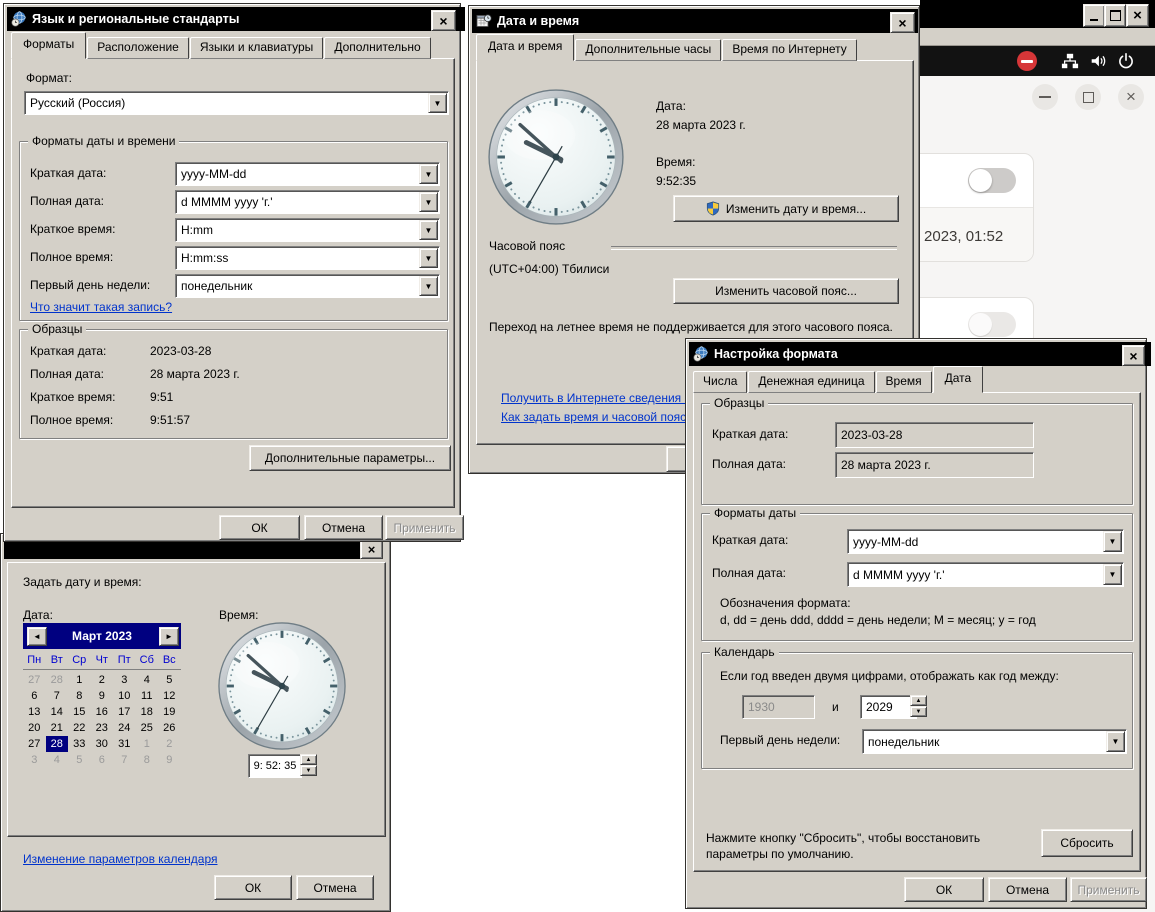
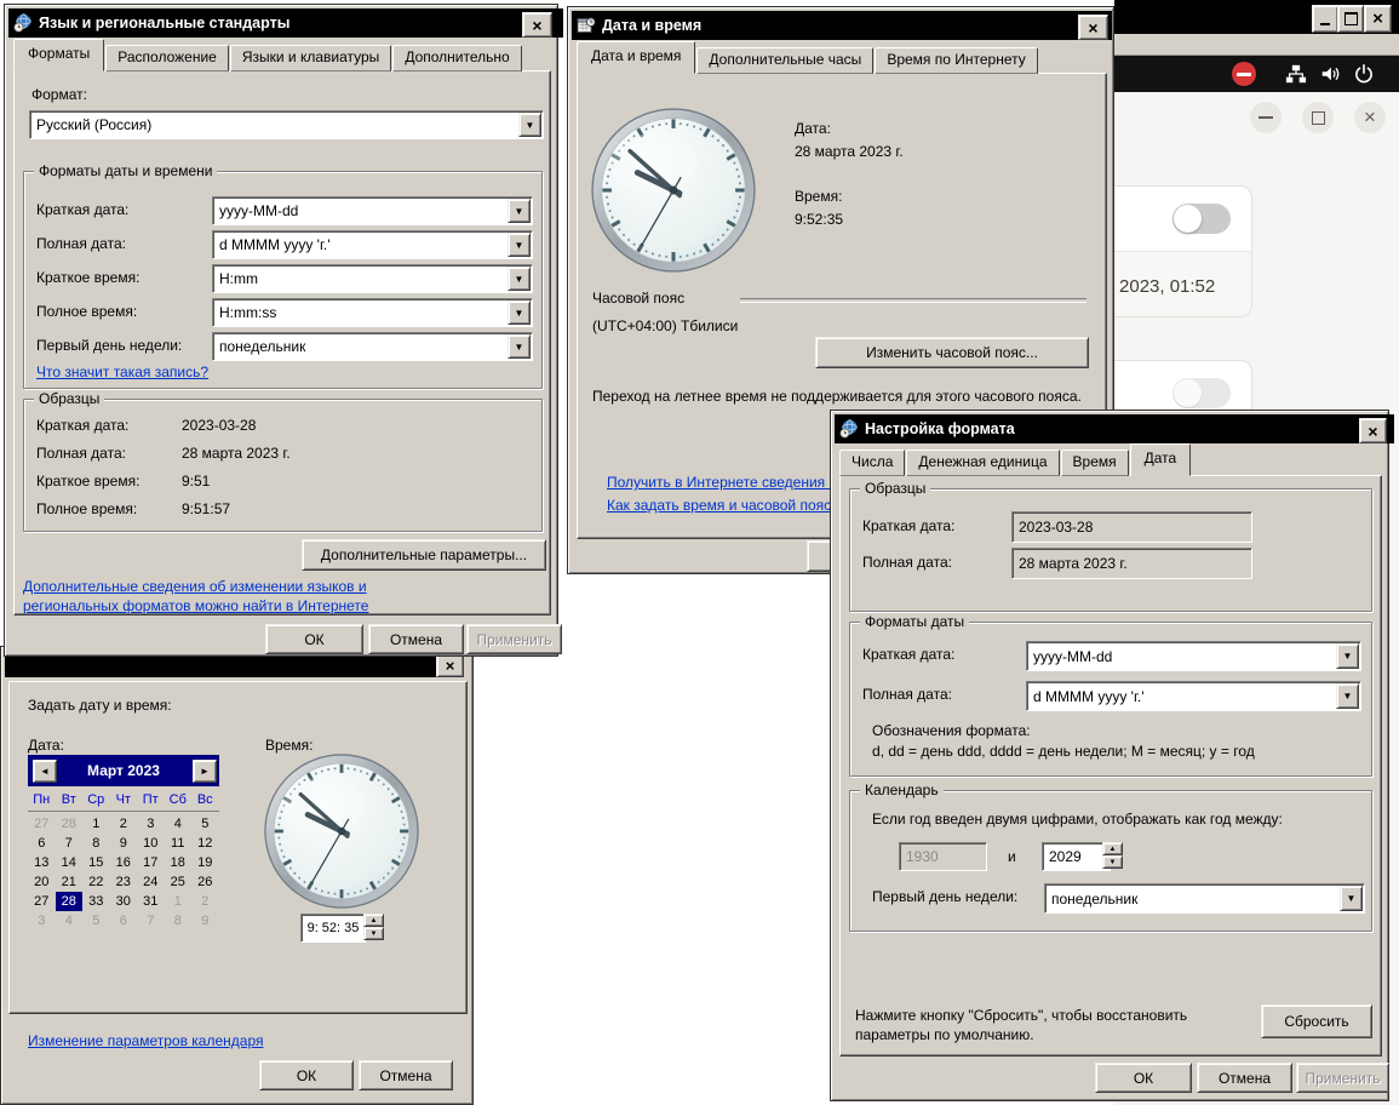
  ×
  ×
  2023, 01:52
  Дата и время
  ×
  Дата и время
  Дополнительные часы
  Время по Интернету
  Дата:
  28 марта 2023 г.
  Время:
  9:52:35
- Изменить дату и время...
  Часовой пояс
  (UTC+04:00) Тбилиси
  Изменить часовой пояс...
  Переход на летнее время не поддерживается для этого часового пояса.
  Получить в Интернете сведения
  Как задать время и часовой пояс
  ×
  Задать дату и время:
  Дата:
  Время:
  ◄
  Март 2023
  ►
  Пн
  Вт
  Ср
  Чт
  Пт
  Сб
  Вс
  27
  28
  1
  2
  3
  4
  5
  6
  7
  8
  9
  10
  11
  12
  13
  14
  15
  16
  17
  18
  19
  20
  21
  22
  23
  24
  25
  26
  27
  28
  33
  30
  31
  1
  2
  3
  4
  5
  6
  7
  8
  9
  9: 52: 35
  Изменение параметров календаря
  ОК
  Отмена
  Язык и региональные стандарты
  ×
  Форматы
  Расположение
  Языки и клавиатуры
  Дополнительно
  Формат:
  Русский (Россия)
  ▼
  Форматы даты и времени
  Краткая дата:
  yyyy-MM-dd
  ▼
  Полная дата:
  d MMMM yyyy 'г.'
  ▼
  Краткое время:
  H:mm
  ▼
  Полное время:
  H:mm:ss
  ▼
  Первый день недели:
  понедельник
  ▼
  Что значит такая запись?
  Образцы
  Краткая дата:
  2023-03-28
  Полная дата:
  28 марта 2023 г.
  Краткое время:
  9:51
  Полное время:
  9:51:57
  Дополнительные параметры...
+ Дополнительные сведения об изменении языков и региональных форматов можно найти в Интернете
  ОК
  Отмена
  Применить
  Настройка формата
  ×
  Числа
  Денежная единица
  Время
  Дата
  Образцы
  Краткая дата:
  2023-03-28
  Полная дата:
  28 марта 2023 г.
  Форматы даты
  Краткая дата:
  yyyy-MM-dd
  ▼
  Полная дата:
  d MMMM yyyy 'г.'
  ▼
  Обозначения формата:
  d, dd = день ddd, dddd = день недели; M = месяц; y = год
  Календарь
  Если год введен двумя цифрами, отображать как год между:
  1930
  и
  2029
  Первый день недели:
  понедельник
  ▼
  Нажмите кнопку "Сбросить", чтобы восстановить параметры по умолчанию.
  Сбросить
  ОК
  Отмена
  Применить
